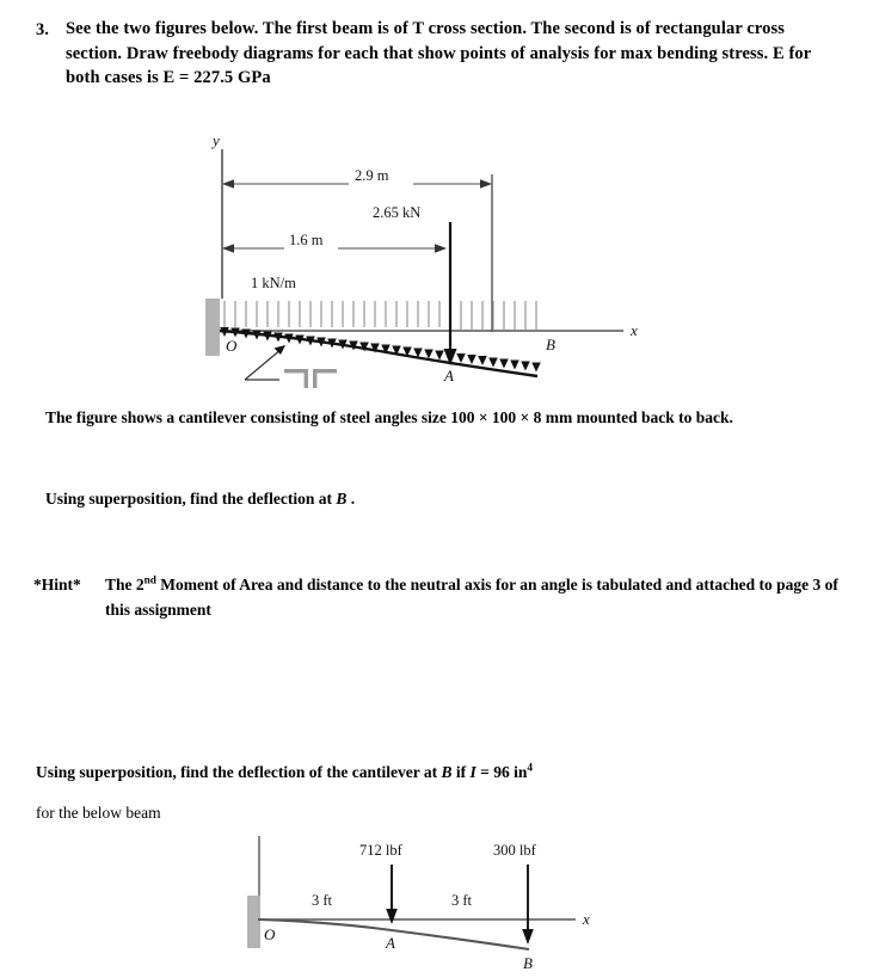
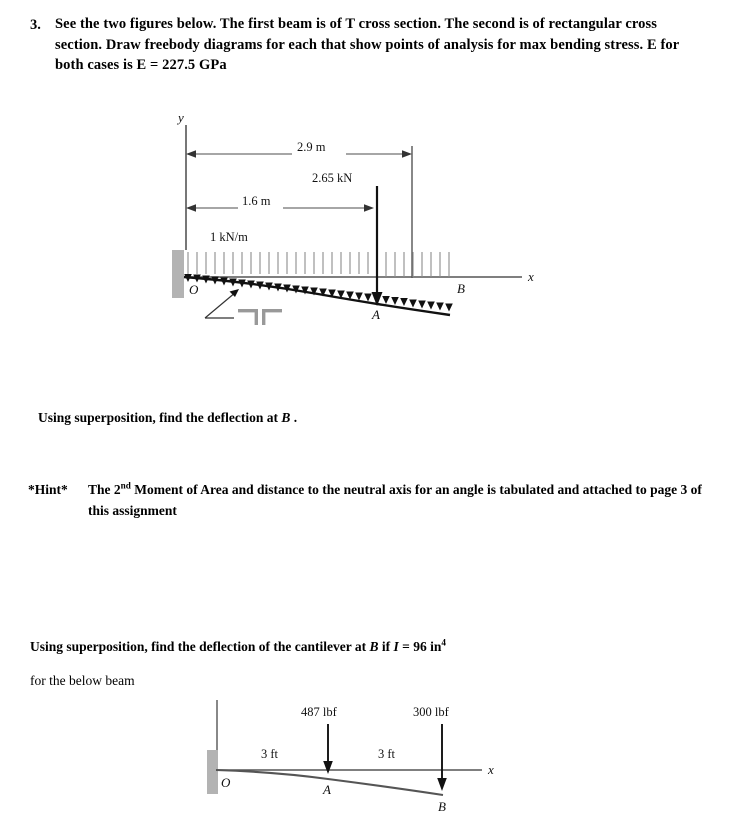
  3.
  See the two figures below. The first beam is of T cross section. The second is of rectangular cross section. Draw freebody diagrams for each that show points of analysis for max bending stress. E for both cases is E = 227.5 GPa
  y
  2.9 m
  2.65 kN
  1.6 m
  1 kN/m
  x
  O
  A
  B
- The figure shows a cantilever consisting of steel angles size 100 × 100 × 8 mm mounted back to back.
  Using superposition, find the deflection at B .
  *Hint*
  The 2nd Moment of Area and distance to the neutral axis for an angle is tabulated and attached to page 3 of this assignment
  Using superposition, find the deflection of the cantilever at B if I = 96 in4
  for the below beam
  x
- 712 lbf
+ 487 lbf
  300 lbf
  3 ft
  3 ft
  O
  A
  B
